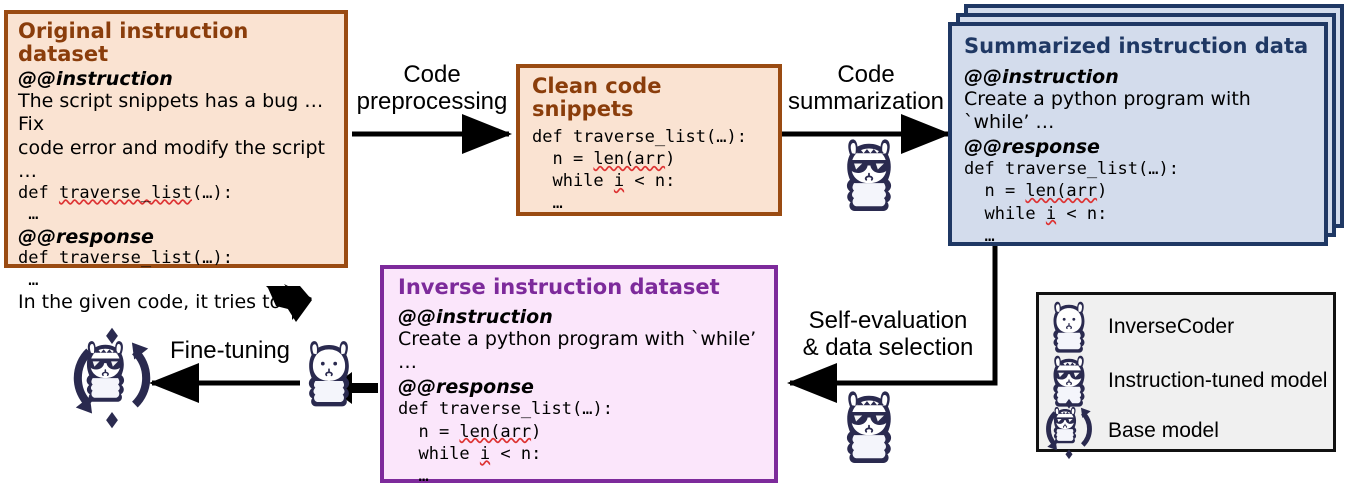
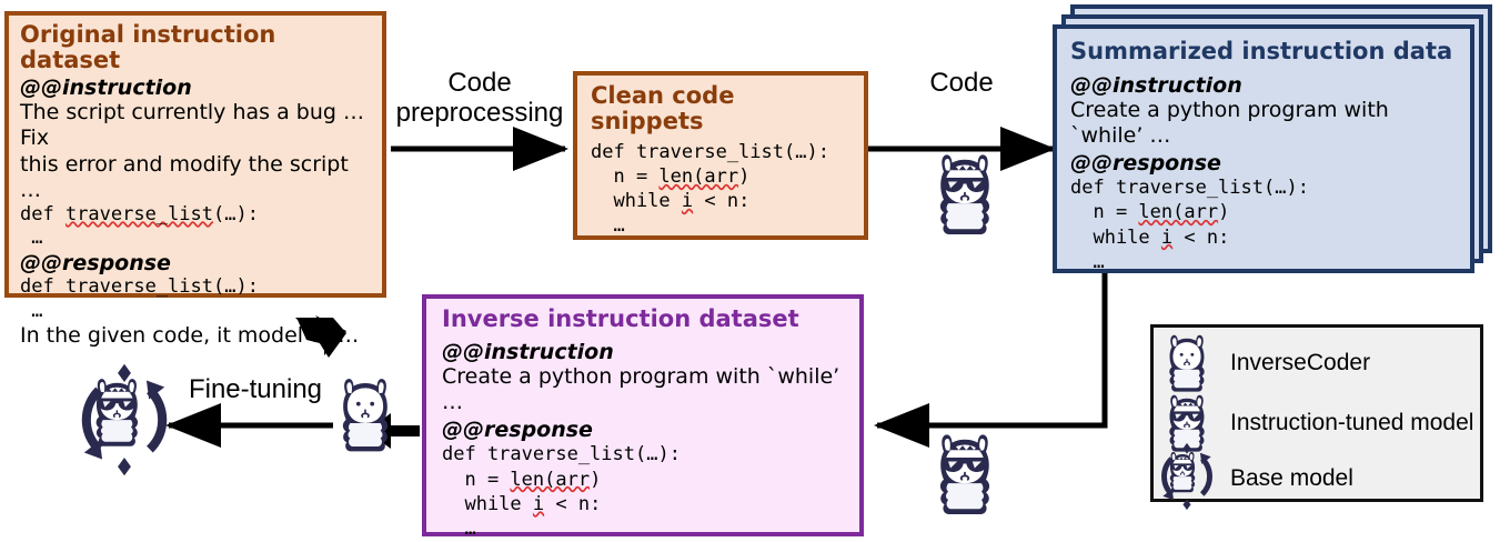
  Original instruction dataset
  @@instruction
- The script snippets has a bug … Fix
+ The script currently has a bug … Fix
- code error and modify the script …
+ this error and modify the script …
  def traverse_list(…):
  …
  @@response
  def traverse_list(…):
  …
- In the given code, it tries to …
+ In the given code, it model to …
  Clean code snippets
  def traverse_list(…):
  n = len(arr)
  while i < n:
  …
  Summarized instruction data
  @@instruction
  Create a python program with `while’ …
  @@response
  def traverse_list(…):
  n = len(arr)
  while i < n:
  …
  Inverse instruction dataset
  @@instruction
  Create a python program with `while’ …
  @@response
  def traverse_list(…):
  n = len(arr)
  while i < n:
  …
  Code
  preprocessing
  Code
- summarization
- Self-evaluation
- & data selection
  Fine-tuning
  InverseCoder
  Instruction-tuned model
  Base model
